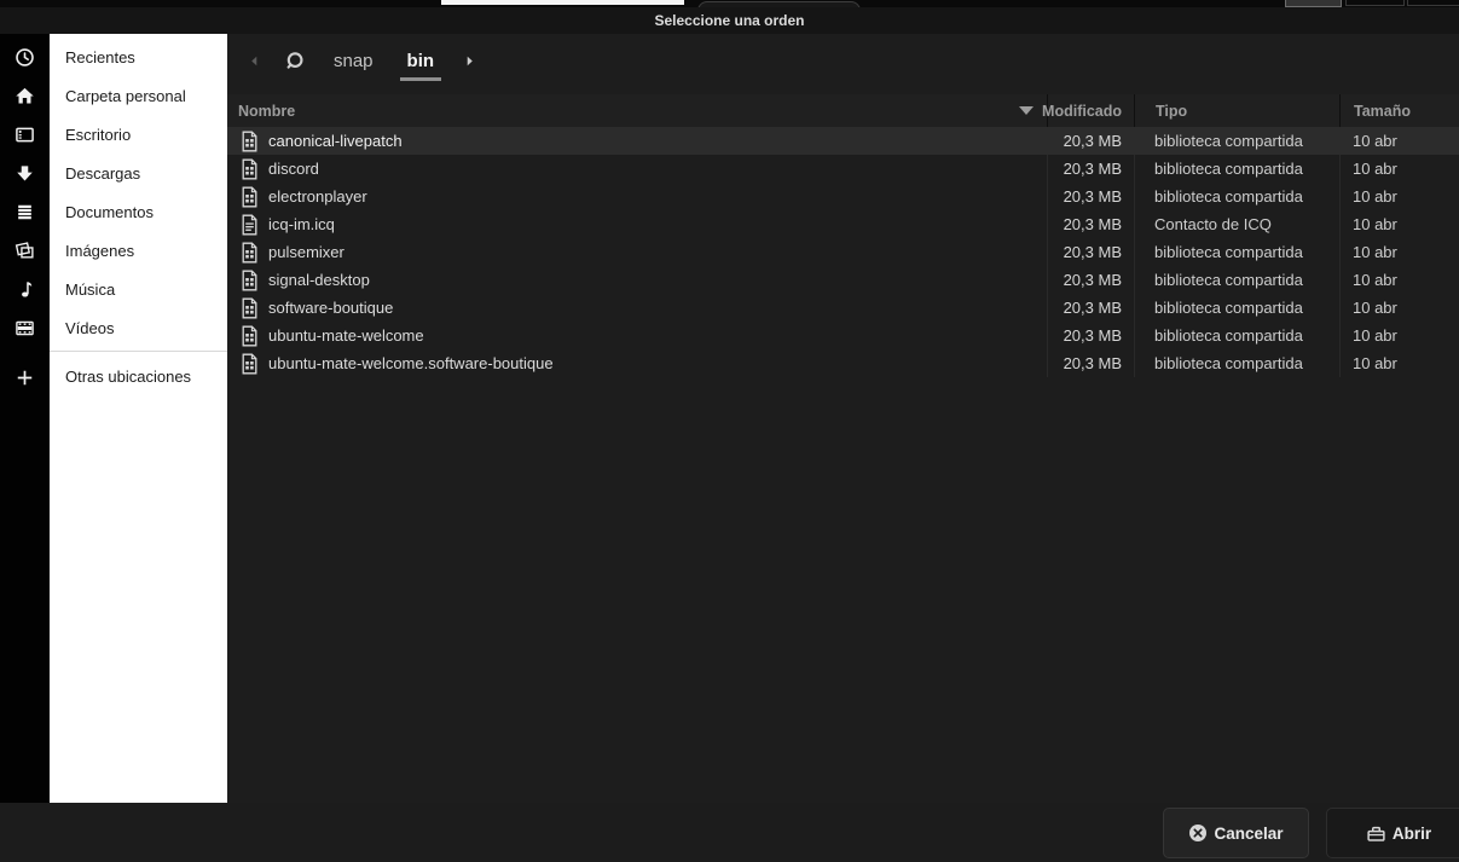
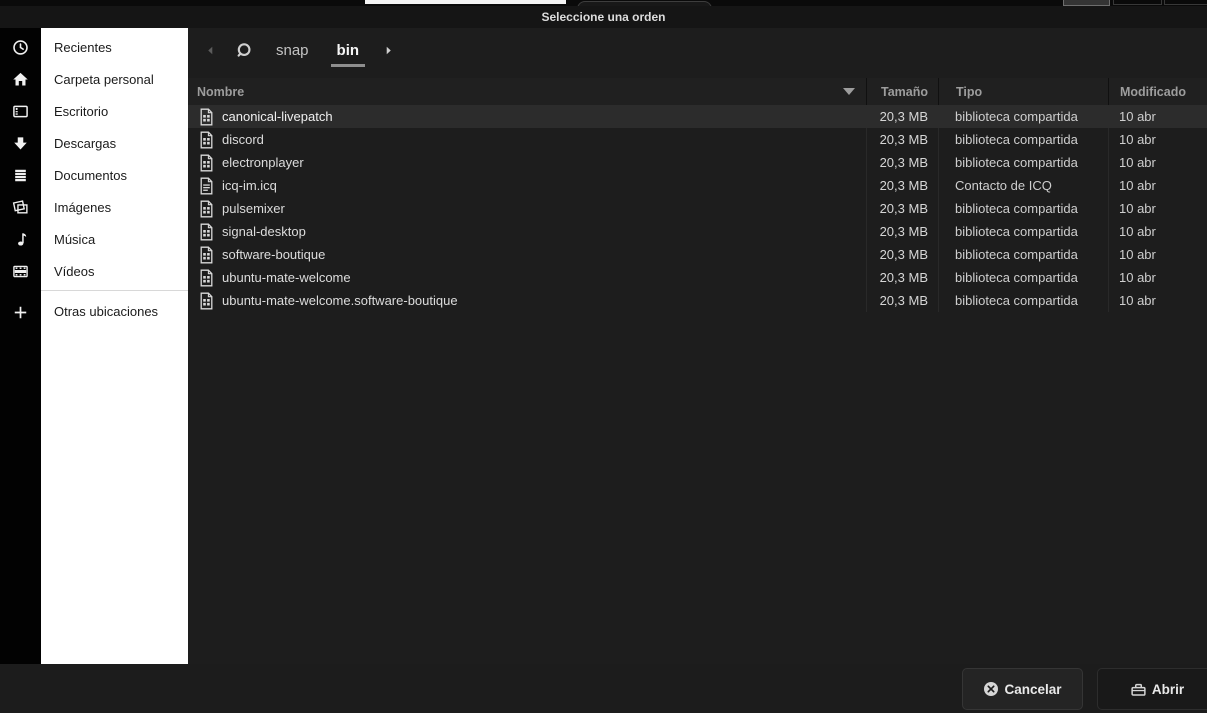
  Seleccione una orden
  Recientes
  Carpeta personal
  Escritorio
  Descargas
  Documentos
  Imágenes
  Música
  Vídeos
  Otras ubicaciones
  snap
  bin
  Nombre
- Modificado
+ Tamaño
  Tipo
- Tamaño
+ Modificado
  canonical-livepatch
  20,3 MB
  biblioteca compartida
  10 abr
  discord
  20,3 MB
  biblioteca compartida
  10 abr
  electronplayer
  20,3 MB
  biblioteca compartida
  10 abr
  icq-im.icq
  20,3 MB
  Contacto de ICQ
  10 abr
  pulsemixer
  20,3 MB
  biblioteca compartida
  10 abr
  signal-desktop
  20,3 MB
  biblioteca compartida
  10 abr
  software-boutique
  20,3 MB
  biblioteca compartida
  10 abr
  ubuntu-mate-welcome
  20,3 MB
  biblioteca compartida
  10 abr
  ubuntu-mate-welcome.software-boutique
  20,3 MB
  biblioteca compartida
  10 abr
  Cancelar
  Abrir
